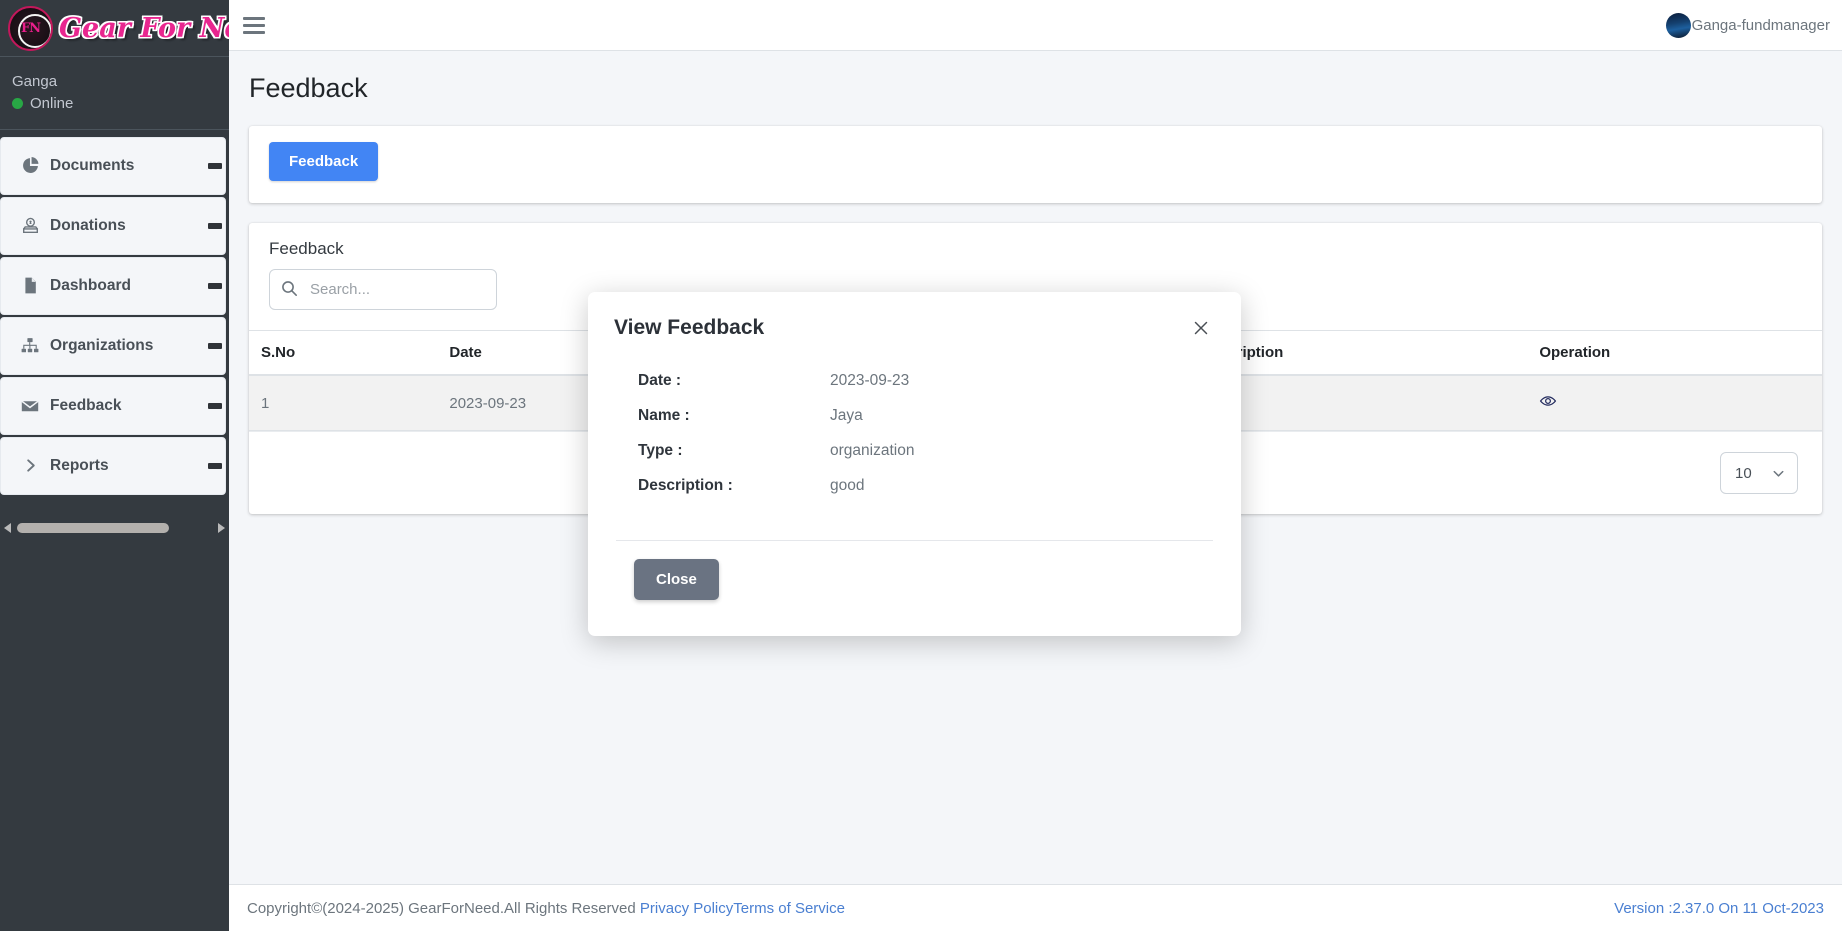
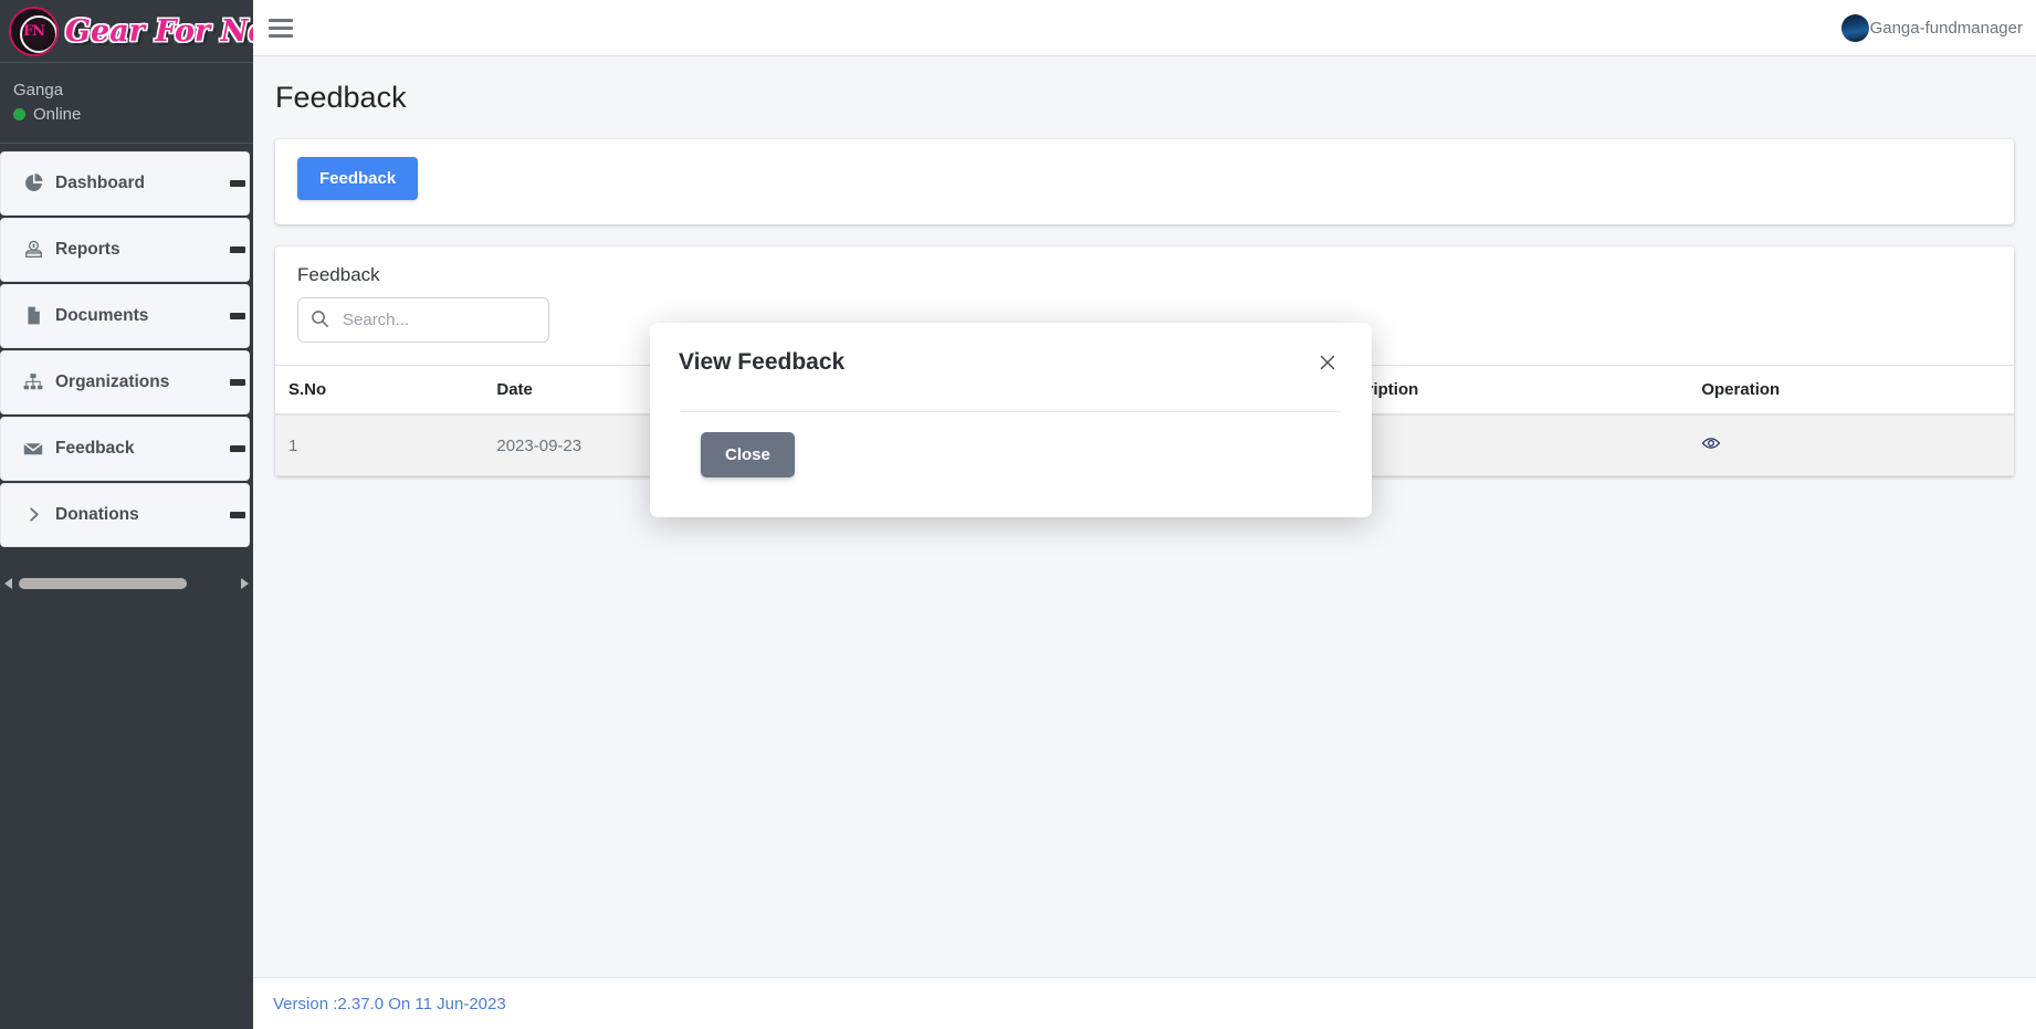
  FN
  Gear For N
  Ganga
  Online
- Documents
+ Dashboard
- Donations
+ Reports
- Dashboard
+ Documents
  Organizations
  Feedback
- Reports
+ Donations
  Ganga-fundmanager
  Feedback
  Feedback
  Feedback
  Search...
- 10
- Copyright©(2024-2025) GearForNeed.All Rights Reserved Privacy PolicyTerms of Service
- Version :2.37.0 On 11 Oct-2023
+ Version :2.37.0 On 11 Jun-2023
  View Feedback
- Date :
- 2023-09-23
- Name :
- Jaya
- Type :
- organization
- Description :
- good
  Close
